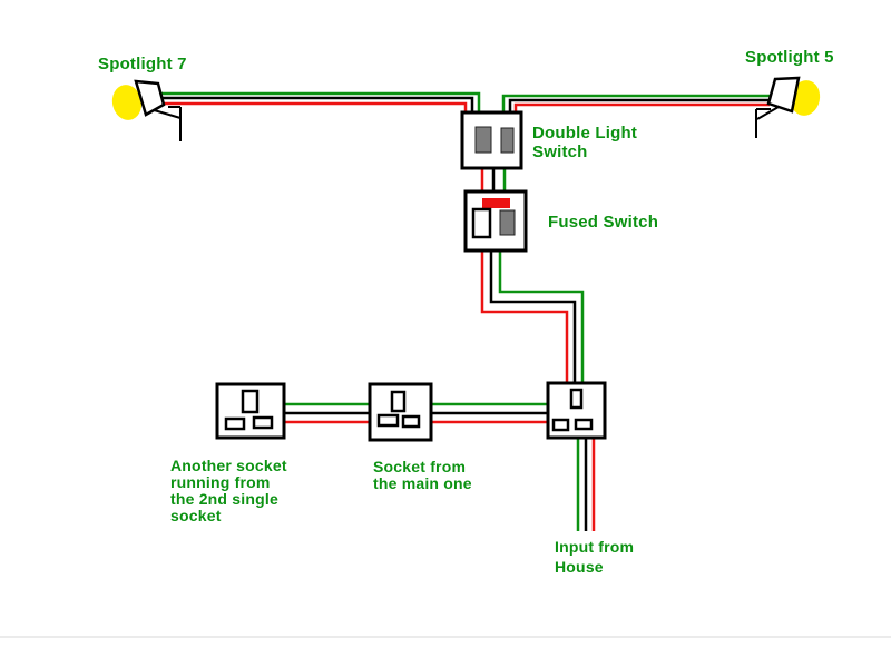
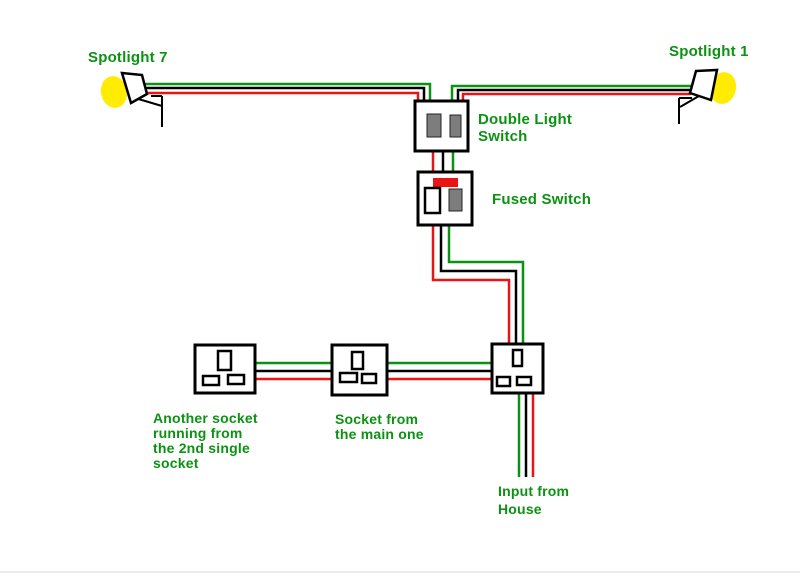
  Spotlight 7
- Spotlight 5
+ Spotlight 1
  Double Light
  Switch
  Fused Switch
  Another socket
  running from
  the 2nd single
  socket
  Socket from
  the main one
  Input from
  House
